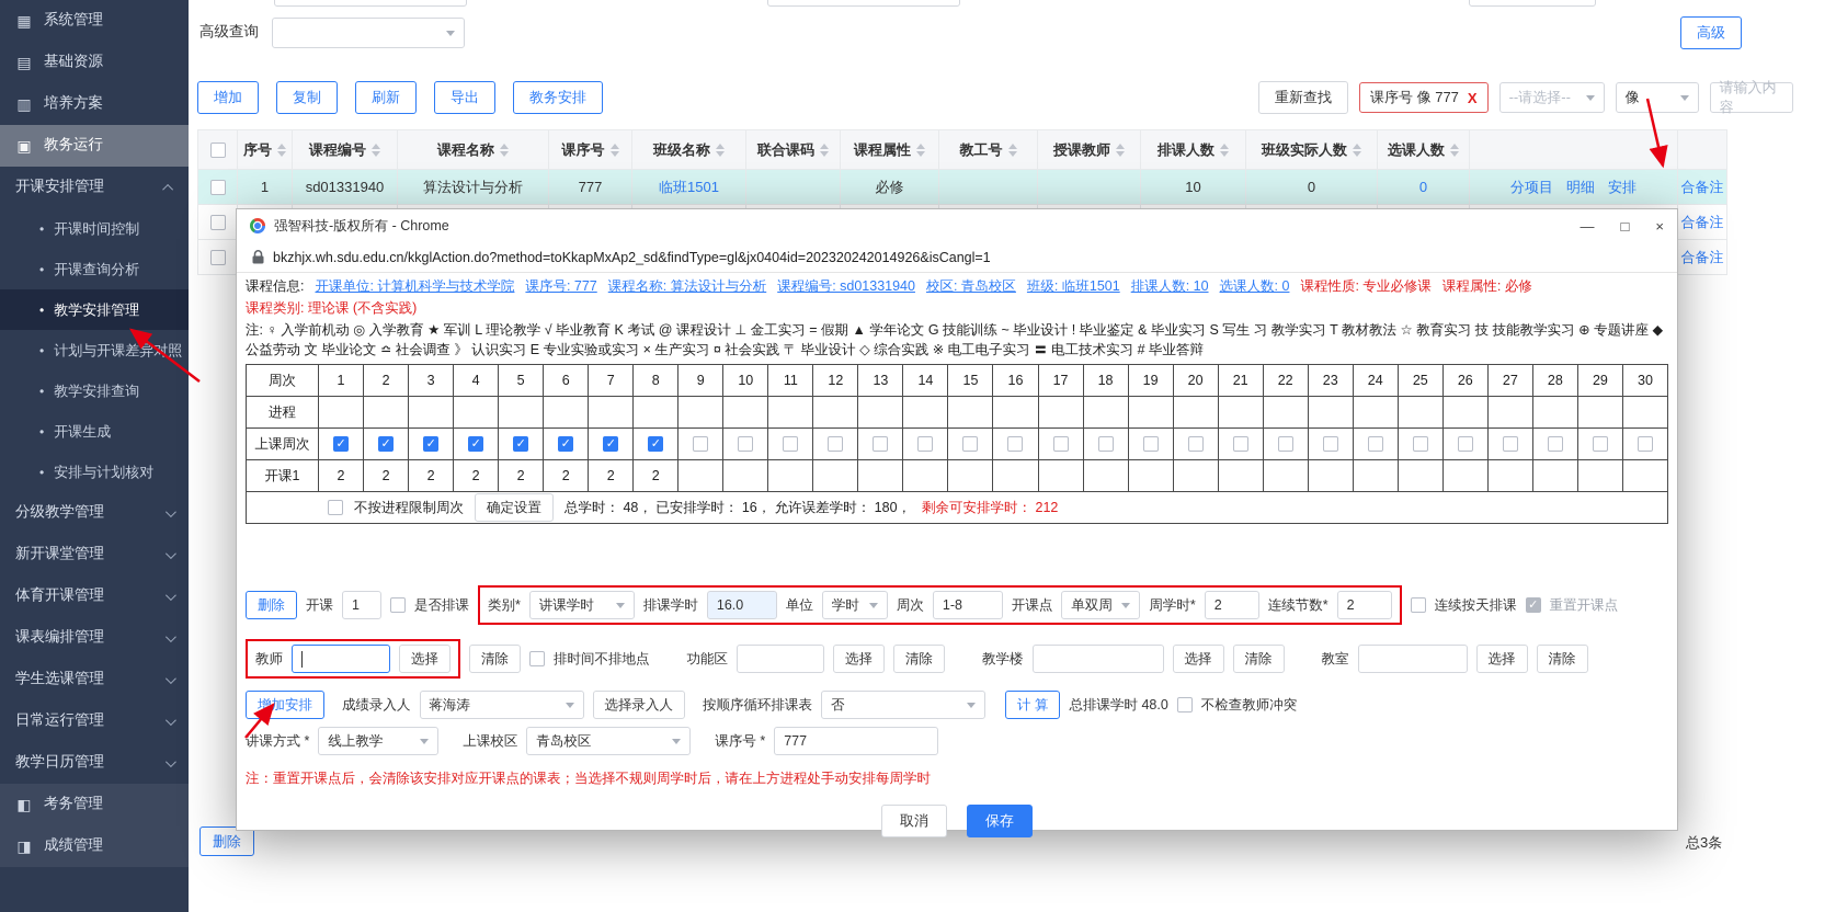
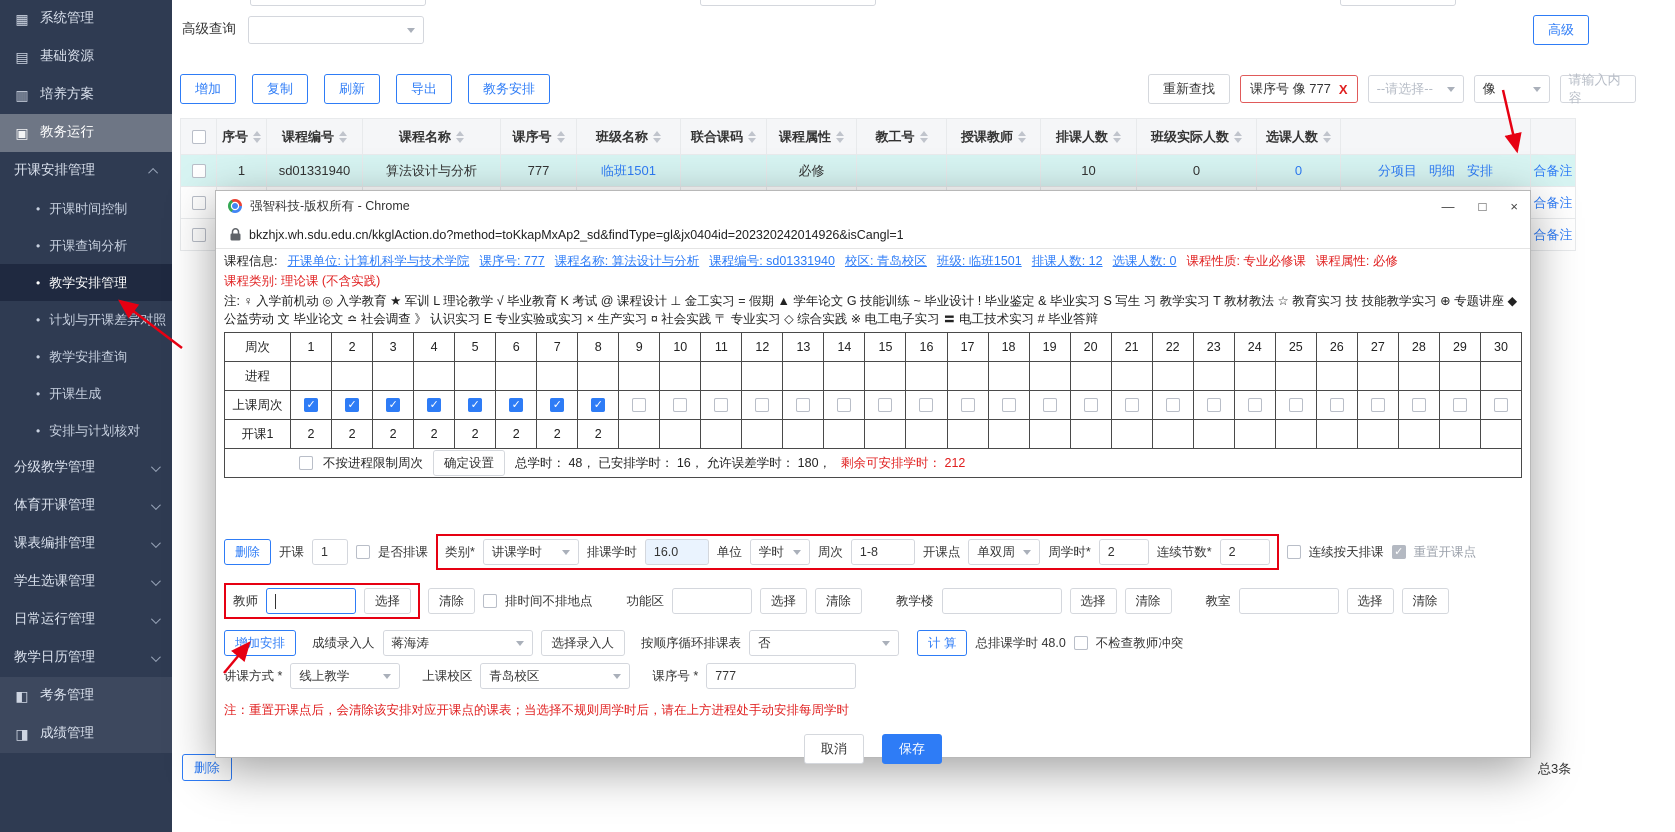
  ▦
  系统管理
  ▤
  基础资源
  ▥
  培养方案
  ▣
  教务运行
  开课安排管理
  开课时间控制
  开课查询分析
  教学安排管理
  计划与开课差异对照
  教学安排查询
  开课生成
  安排与计划核对
  分级教学管理
- 新开课堂管理
  体育开课管理
  课表编排管理
  学生选课管理
  日常运行管理
  教学日历管理
  ◧
  考务管理
  ◨
  成绩管理
  高级查询
  高级
  增加
  复制
  刷新
  导出
  教务安排
  重新查找
  课序号 像 777
  X
  --请选择--
  像
  请输入内容
  	序号	课程编号	课程名称	课序号	班级名称	联合课码	课程属性	教工号	授课教师	排课人数	班级实际人数	选课人数
  	1	sd01331940	算法设计与分析	777	临班1501		必修			10	0	0	分项目 明细 安排	合备注
  														合备注
  														合备注
  删除
  总3条
  强智科技-版权所有 - Chrome
  —
  □
  ×
  bkzhjx.wh.sdu.edu.cn/kkglAction.do?method=toKkapMxAp2_sd&findType=gl&jx0404id=202320242014926&isCangl=1
  课程信息:
  开课单位: 计算机科学与技术学院
  课序号: 777
  课程名称: 算法设计与分析
  课程编号: sd01331940
  校区: 青岛校区
  班级: 临班1501
- 排课人数: 10
+ 排课人数: 12
  选课人数: 0
  课程性质: 专业必修课
  课程属性: 必修
  课程类别: 理论课 (不含实践)
- 注: ♀ 入学前机动 ◎ 入学教育 ★ 军训 L 理论教学 √ 毕业教育 K 考试 @ 课程设计 ⊥ 金工实习 = 假期 ▲ 学年论文 G 技能训练 ~ 毕业设计 ! 毕业鉴定 & 毕业实习 S 写生 习 教学实习 T 教材教法 ☆ 教育实习 技 技能教学实习 ⊕ 专题讲座 ◆ 公益劳动 文 毕业论文 ≏ 社会调查 》 认识实习 E 专业实验或实习 × 生产实习 ¤ 社会实践 〒 毕业设计 ◇ 综合实践 ※ 电工电子实习 〓 电工技术实习 # 毕业答辩
+ 注: ♀ 入学前机动 ◎ 入学教育 ★ 军训 L 理论教学 √ 毕业教育 K 考试 @ 课程设计 ⊥ 金工实习 = 假期 ▲ 学年论文 G 技能训练 ~ 毕业设计 ! 毕业鉴定 & 毕业实习 S 写生 习 教学实习 T 教材教法 ☆ 教育实习 技 技能教学实习 ⊕ 专题讲座 ◆ 公益劳动 文 毕业论文 ≏ 社会调查 》 认识实习 E 专业实验或实习 × 生产实习 ¤ 社会实践 〒 专业实习 ◇ 综合实践 ※ 电工电子实习 〓 电工技术实习 # 毕业答辩
  周次	1	2	3	4	5	6	7	8	9	10	11	12	13	14	15	16	17	18	19	20	21	22	23	24	25	26	27	28	29	30
  进程
  上课周次
  开课1	2	2	2	2	2	2	2	2
  不按进程限制周次 确定设置 总学时： 48， 已安排学时： 16， 允许误差学时： 180， 剩余可安排学时： 212
  删除
  开课
  1
  是否排课
  类别*
  讲课学时
  排课学时
  16.0
  单位
  学时
  周次
  1-8
  开课点
  单双周
  周学时*
  2
  连续节数*
  2
  连续按天排课
  重置开课点
  教师
  选择
  清除
  排时间不排地点
  功能区
  选择
  清除
  教学楼
  选择
  清除
  教室
  选择
  清除
  增加安排
  成绩录入人
  蒋海涛
  选择录入人
  按顺序循环排课表
  否
  计 算
  总排课学时 48.0
  不检查教师冲突
  讲课方式 *
  线上教学
  上课校区
  青岛校区
  课序号 *
  777
  注：重置开课点后，会清除该安排对应开课点的课表；当选择不规则周学时后，请在上方进程处手动安排每周学时
  取消
  保存
